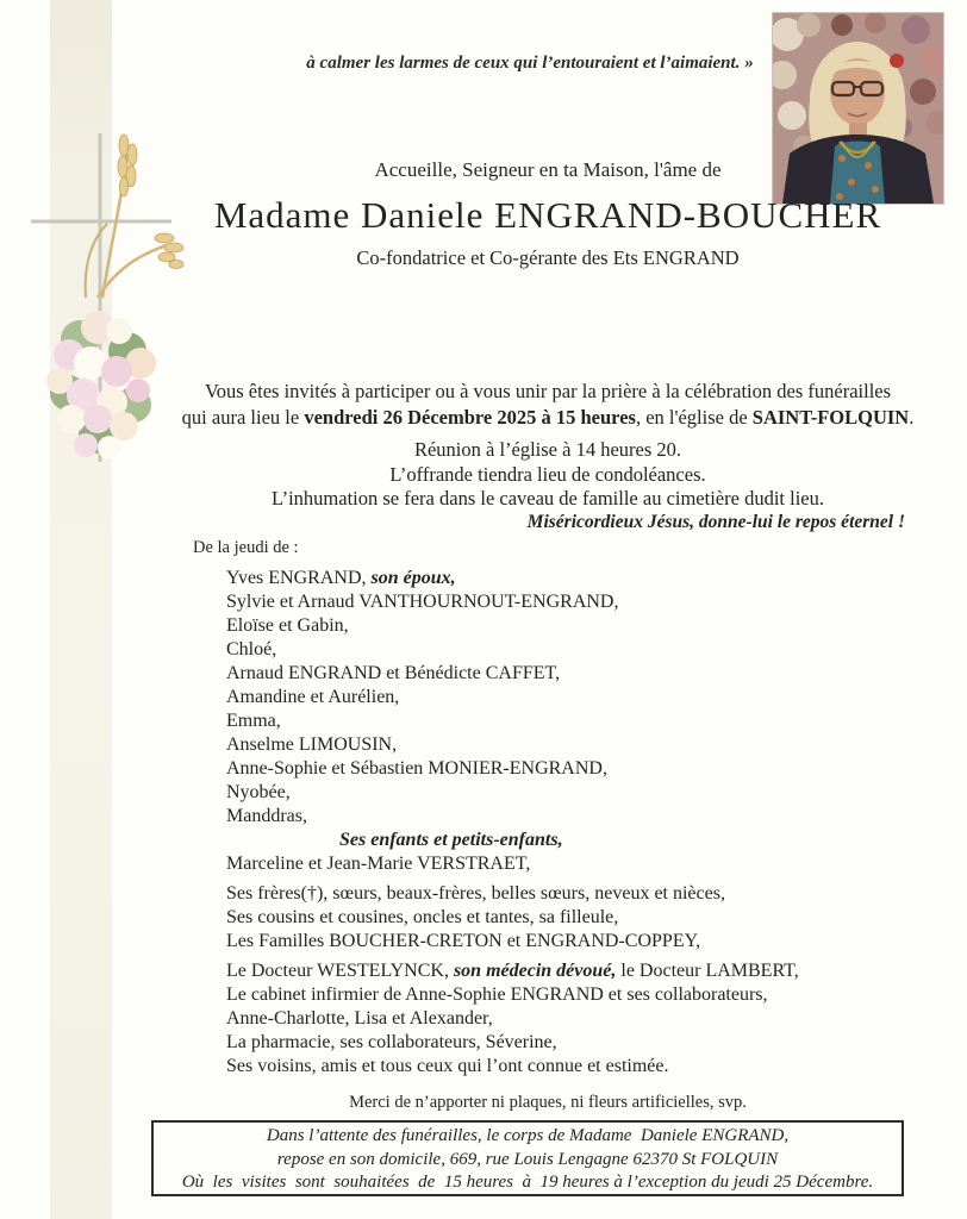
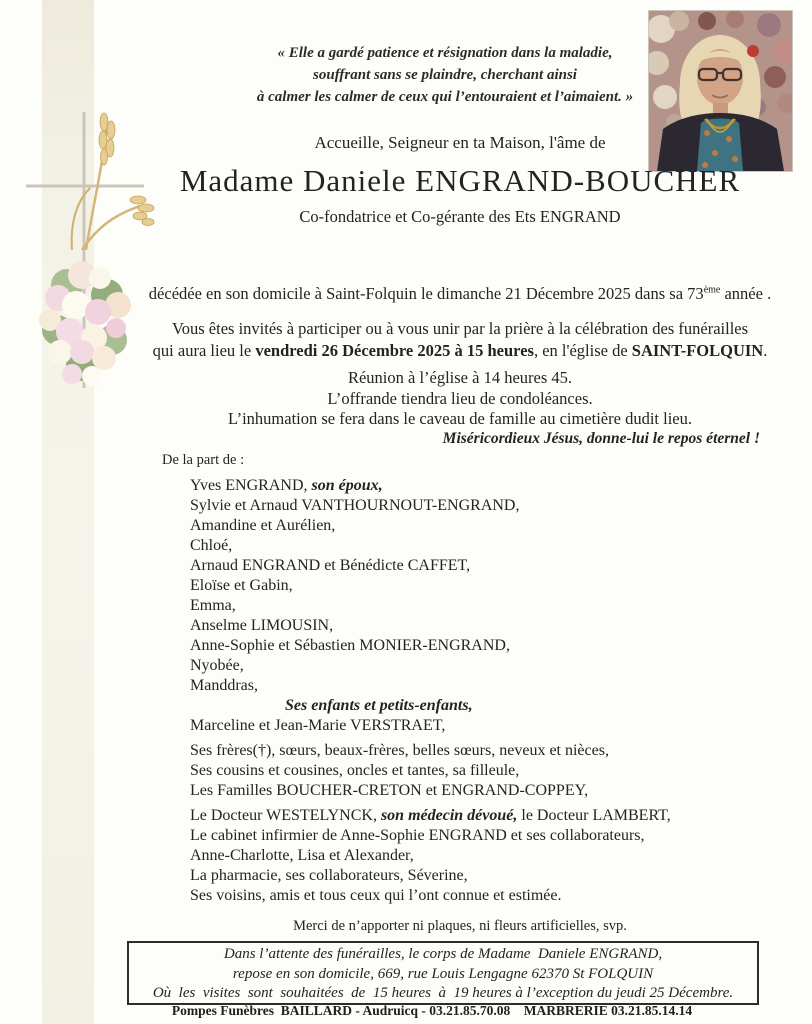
+ « Elle a gardé patience et résignation dans la maladie,
+ souffrant sans se plaindre, cherchant ainsi
- à calmer les larmes de ceux qui l’entouraient et l’aimaient. »
+ à calmer les calmer de ceux qui l’entouraient et l’aimaient. »
  Accueille, Seigneur en ta Maison, l'âme de
  Madame Daniele ENGRAND-BOUCHER
  Co-fondatrice et Co-gérante des Ets ENGRAND
+ décédée en son domicile à Saint-Folquin le dimanche 21 Décembre 2025 dans sa 73ème année .
  Vous êtes invités à participer ou à vous unir par la prière à la célébration des funérailles
  qui aura lieu le vendredi 26 Décembre 2025 à 15 heures, en l'église de SAINT-FOLQUIN.
- Réunion à l’église à 14 heures 20.
+ Réunion à l’église à 14 heures 45.
  L’offrande tiendra lieu de condoléances.
  L’inhumation se fera dans le caveau de famille au cimetière dudit lieu.
  Miséricordieux Jésus, donne-lui le repos éternel !
- De la jeudi de :
+ De la part de :
  Yves ENGRAND, son époux,
  Sylvie et Arnaud VANTHOURNOUT-ENGRAND,
- Eloïse et Gabin,
+ Amandine et Aurélien,
  Chloé,
  Arnaud ENGRAND et Bénédicte CAFFET,
- Amandine et Aurélien,
+ Eloïse et Gabin,
  Emma,
  Anselme LIMOUSIN,
  Anne-Sophie et Sébastien MONIER-ENGRAND,
  Nyobée,
  Manddras,
  Ses enfants et petits-enfants,
  Marceline et Jean-Marie VERSTRAET,
  Ses frères(†), sœurs, beaux-frères, belles sœurs, neveux et nièces,
  Ses cousins et cousines, oncles et tantes, sa filleule,
  Les Familles BOUCHER-CRETON et ENGRAND-COPPEY,
  Le Docteur WESTELYNCK, son médecin dévoué, le Docteur LAMBERT,
  Le cabinet infirmier de Anne-Sophie ENGRAND et ses collaborateurs,
  Anne-Charlotte, Lisa et Alexander,
  La pharmacie, ses collaborateurs, Séverine,
  Ses voisins, amis et tous ceux qui l’ont connue et estimée.
  Merci de n’apporter ni plaques, ni fleurs artificielles, svp.
  Dans l’attente des funérailles, le corps de Madame Daniele ENGRAND,
  repose en son domicile, 669, rue Louis Lengagne 62370 St FOLQUIN
  Où les visites sont souhaitées de 15 heures à 19 heures à l’exception du jeudi 25 Décembre.
+ Pompes Funèbres BAILLARD - Audruicq - 03.21.85.70.08 MARBRERIE 03.21.85.14.14
